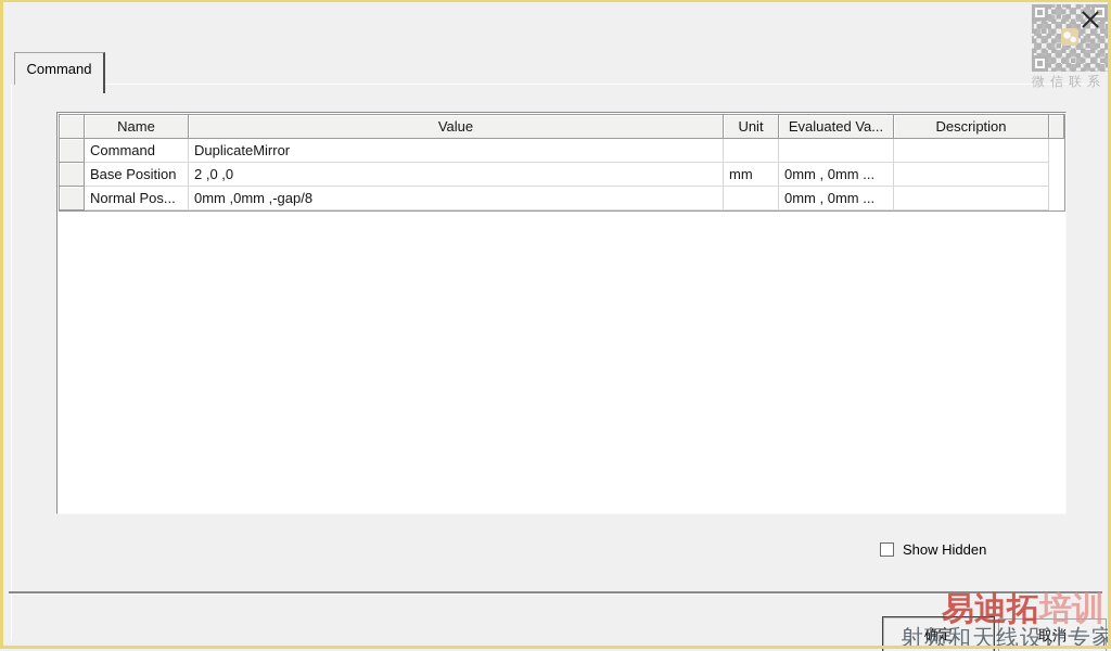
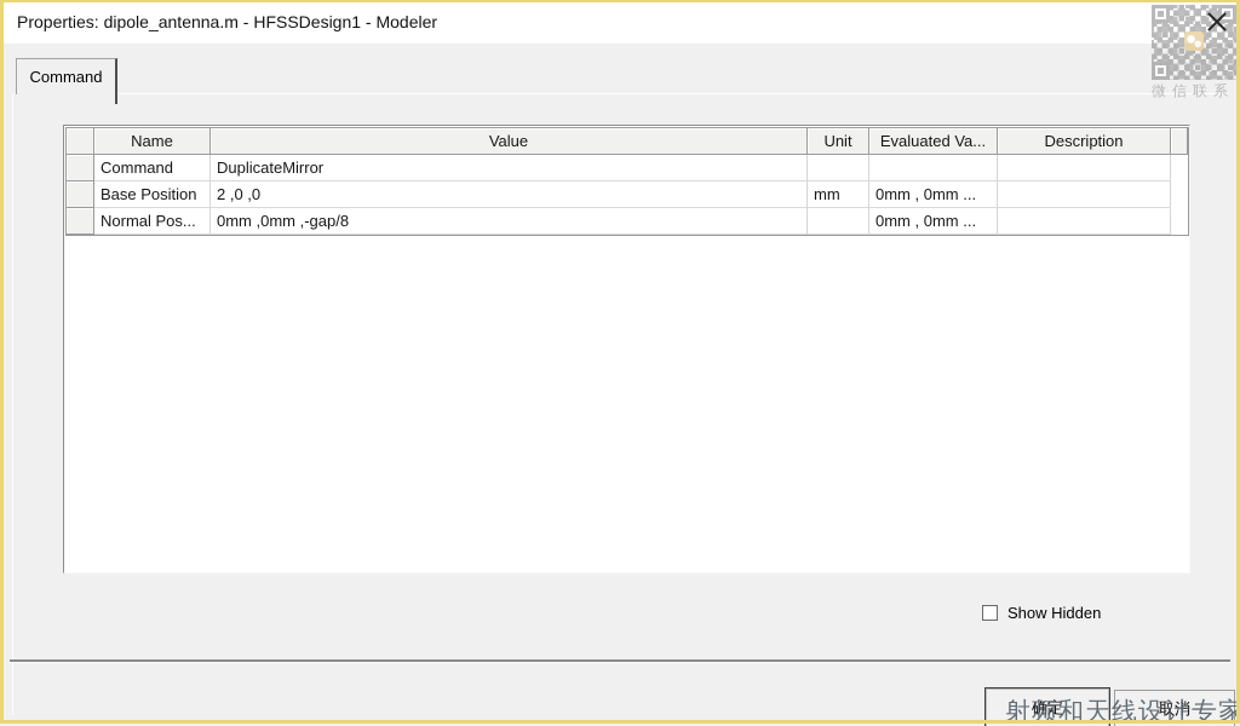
+ Properties: dipole_antenna.m - HFSSDesign1 - Modeler
  微信联系
  Command
  	Name	Value	Unit	Evaluated Va...	Description
  	Command	DuplicateMirror
  	Base Position	2 ,0 ,0	mm	0mm , 0mm ...
  	Normal Pos...	0mm ,0mm ,-gap/8		0mm , 0mm ...
  Show Hidden
  确定
  取消
- 易迪拓培训
  射频和天线设计专家
